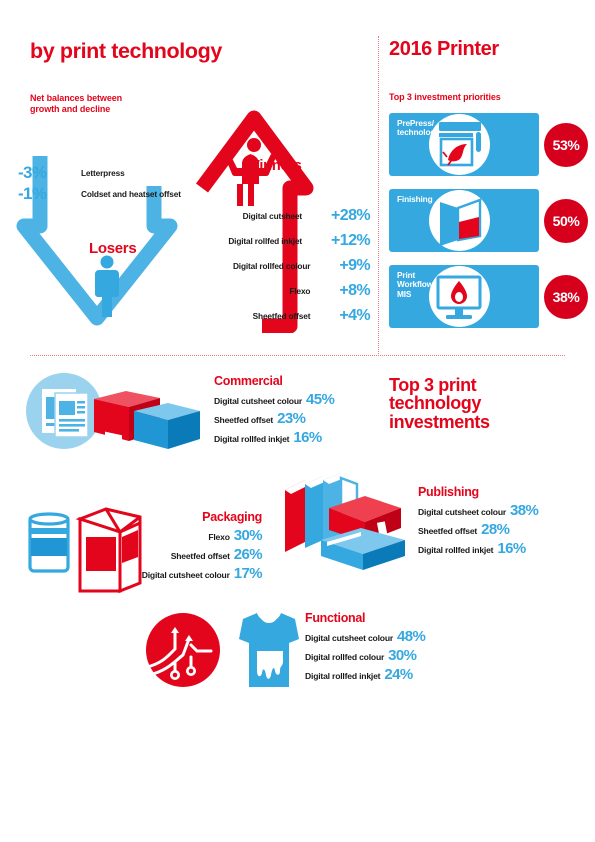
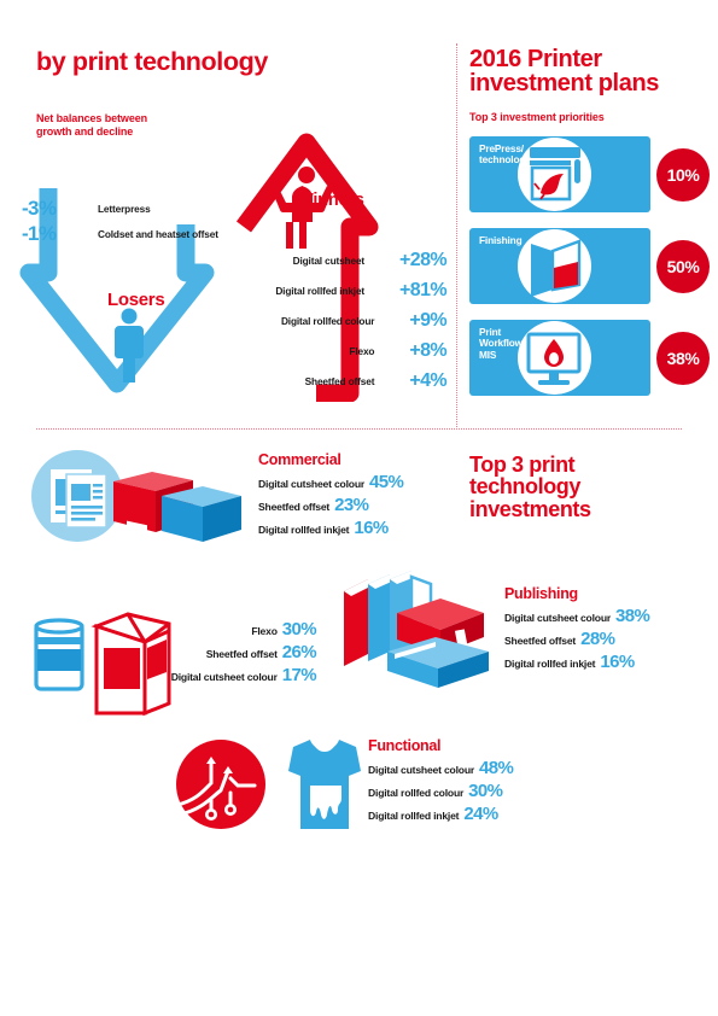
  by print technology
  Net balances between
  growth and decline
  Losers
  -3%
  Letterpress
  -1%
  Coldset and heatset offset
  Winners
  Digital cutsheet
  +28%
  Digital rollfed inkjet
- +12%
+ +81%
  Digital rollfed colour
  +9%
  Flexo
  +8%
  Sheetfed offset
  +4%
  2016 Printer
+ investment plans
  Top 3 investment priorities
  PrePress/
  technolo
- 53%
+ 10%
  Finishing
  50%
  Print
  Workflow
  MIS
  38%
  Top 3 print
  technology
  investments
  Commercial
  Digital cutsheet colour
  45%
  Sheetfed offset
  23%
  Digital rollfed inkjet
  16%
- Packaging
  Flexo
  30%
  Sheetfed offset
  26%
  Digital cutsheet colour
  17%
  Publishing
  Digital cutsheet colour
  38%
  Sheetfed offset
  28%
  Digital rollfed inkjet
  16%
  Functional
  Digital cutsheet colour
  48%
  Digital rollfed colour
  30%
  Digital rollfed inkjet
  24%
